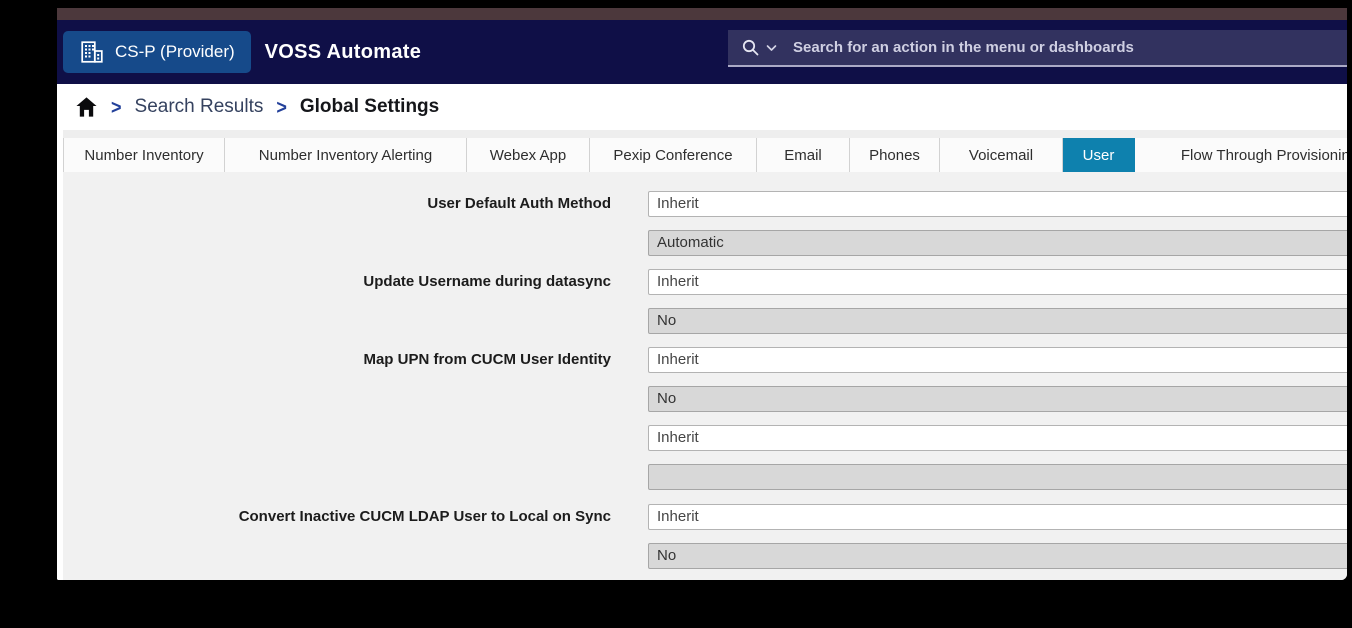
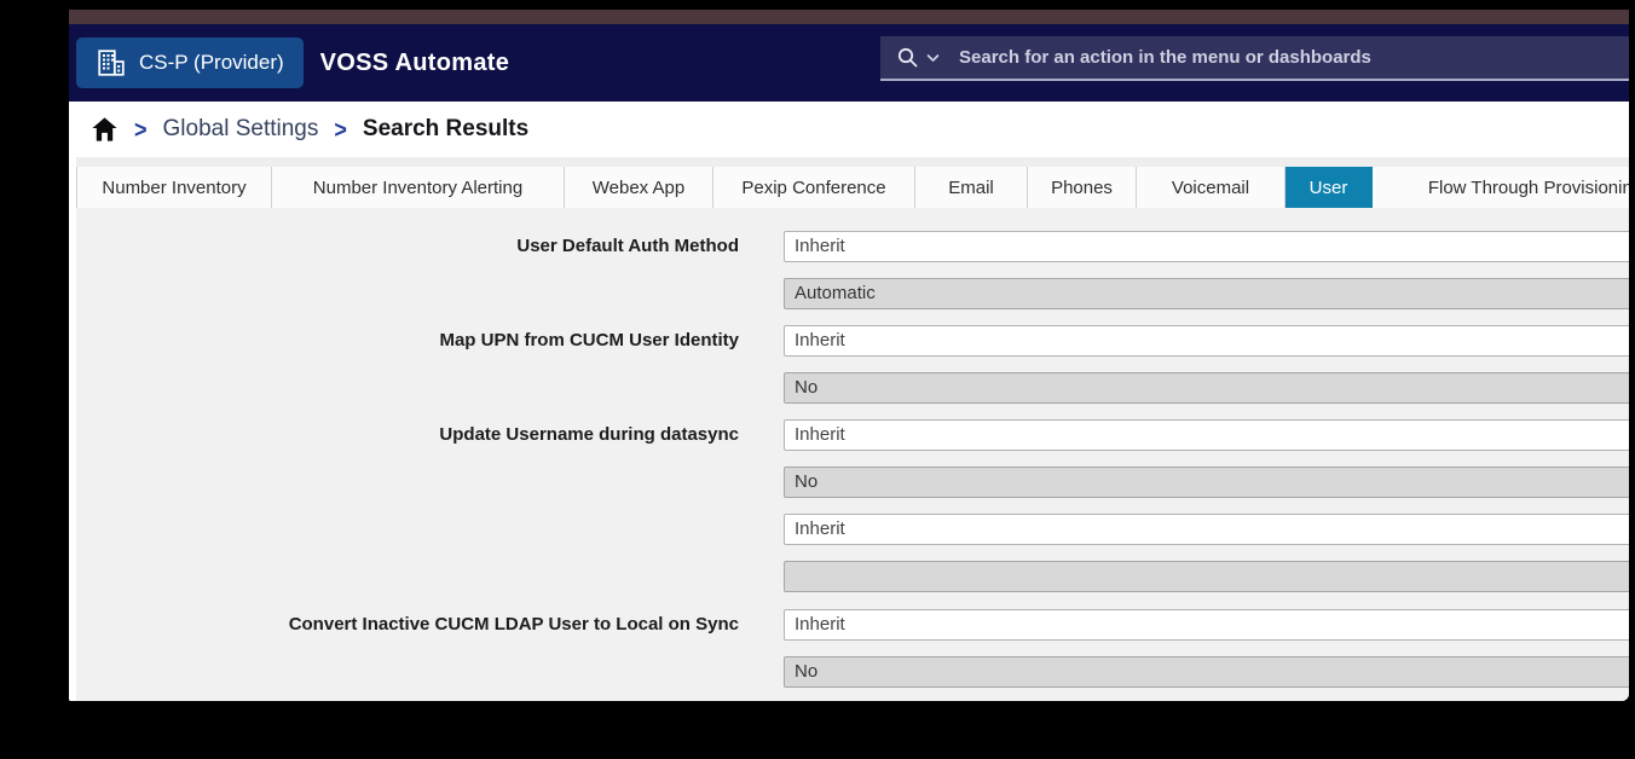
  CS-P (Provider)
  VOSS Automate
  Search for an action in the menu or dashboards
  >
- Search Results
+ Global Settings
  >
- Global Settings
+ Search Results
  Number Inventory
  Number Inventory Alerting
  Webex App
  Pexip Conference
  Email
  Phones
  Voicemail
  User
  Flow Through Provisionin
  User Default Auth Method
  Inherit
  Automatic
- Update Username during datasync
+ Map UPN from CUCM User Identity
  Inherit
  No
- Map UPN from CUCM User Identity
+ Update Username during datasync
  Inherit
  No
  Inherit
  Convert Inactive CUCM LDAP User to Local on Sync
  Inherit
  No
